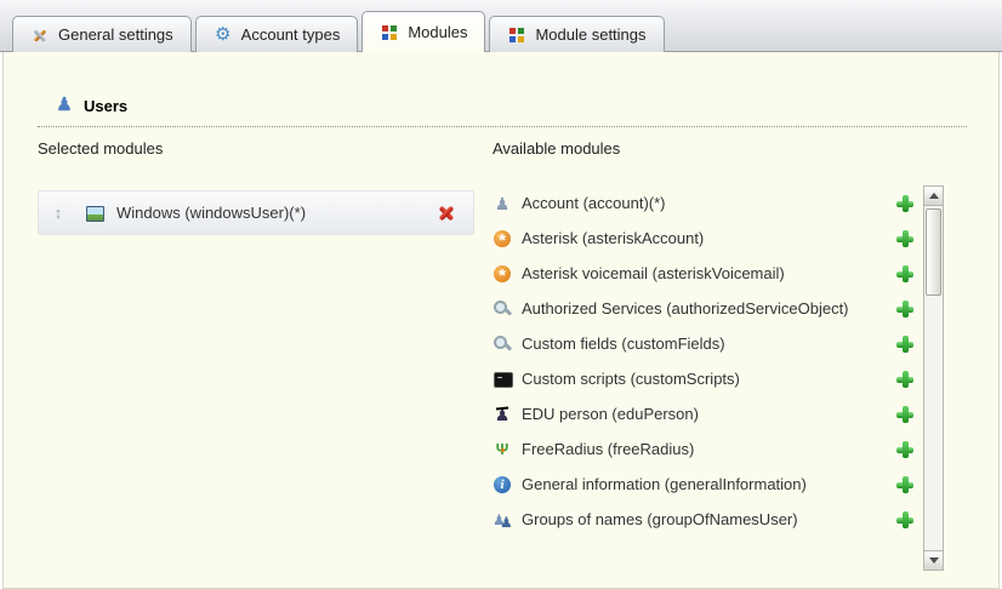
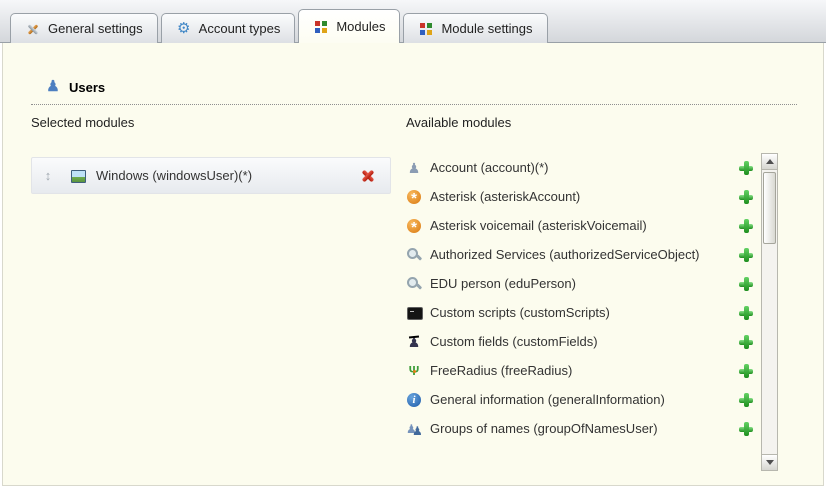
  General settings
  Account types
  Modules
  Module settings
  Users
  Selected modules
  Available modules
  Windows (windowsUser)(*)
  Account (account)(*)
  Asterisk (asteriskAccount)
  Asterisk voicemail (asteriskVoicemail)
  Authorized Services (authorizedServiceObject)
- Custom fields (customFields)
+ EDU person (eduPerson)
  Custom scripts (customScripts)
- EDU person (eduPerson)
+ Custom fields (customFields)
  FreeRadius (freeRadius)
  General information (generalInformation)
  Groups of names (groupOfNamesUser)
